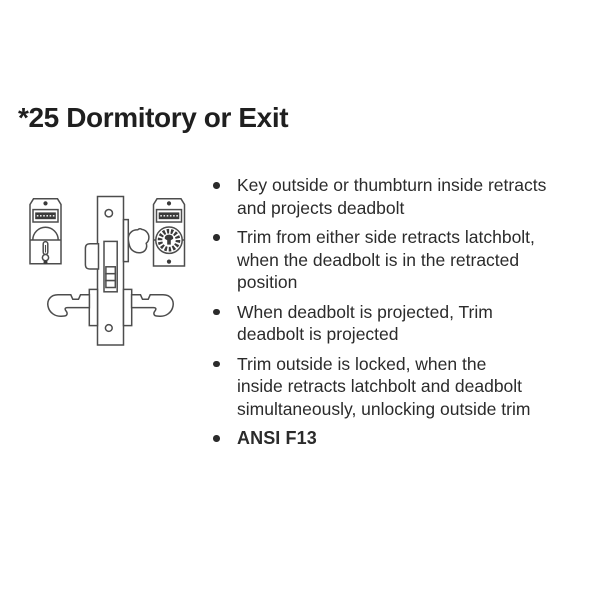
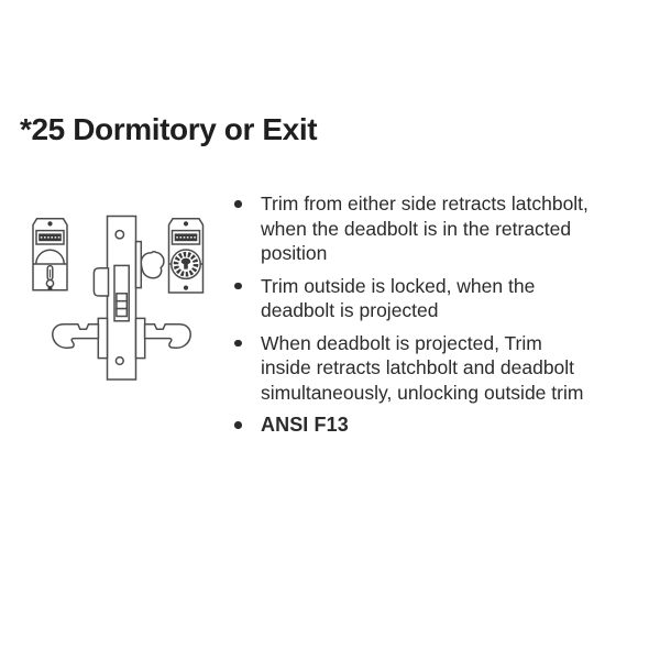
  *25 Dormitory or Exit
- Key outside or thumbturn inside retracts
- and projects deadbolt
  Trim from either side retracts latchbolt,
  when the deadbolt is in the retracted
  position
- When deadbolt is projected, Trim
+ Trim outside is locked, when the
  deadbolt is projected
- Trim outside is locked, when the
+ When deadbolt is projected, Trim
  inside retracts latchbolt and deadbolt
  simultaneously, unlocking outside trim
  ANSI F13
